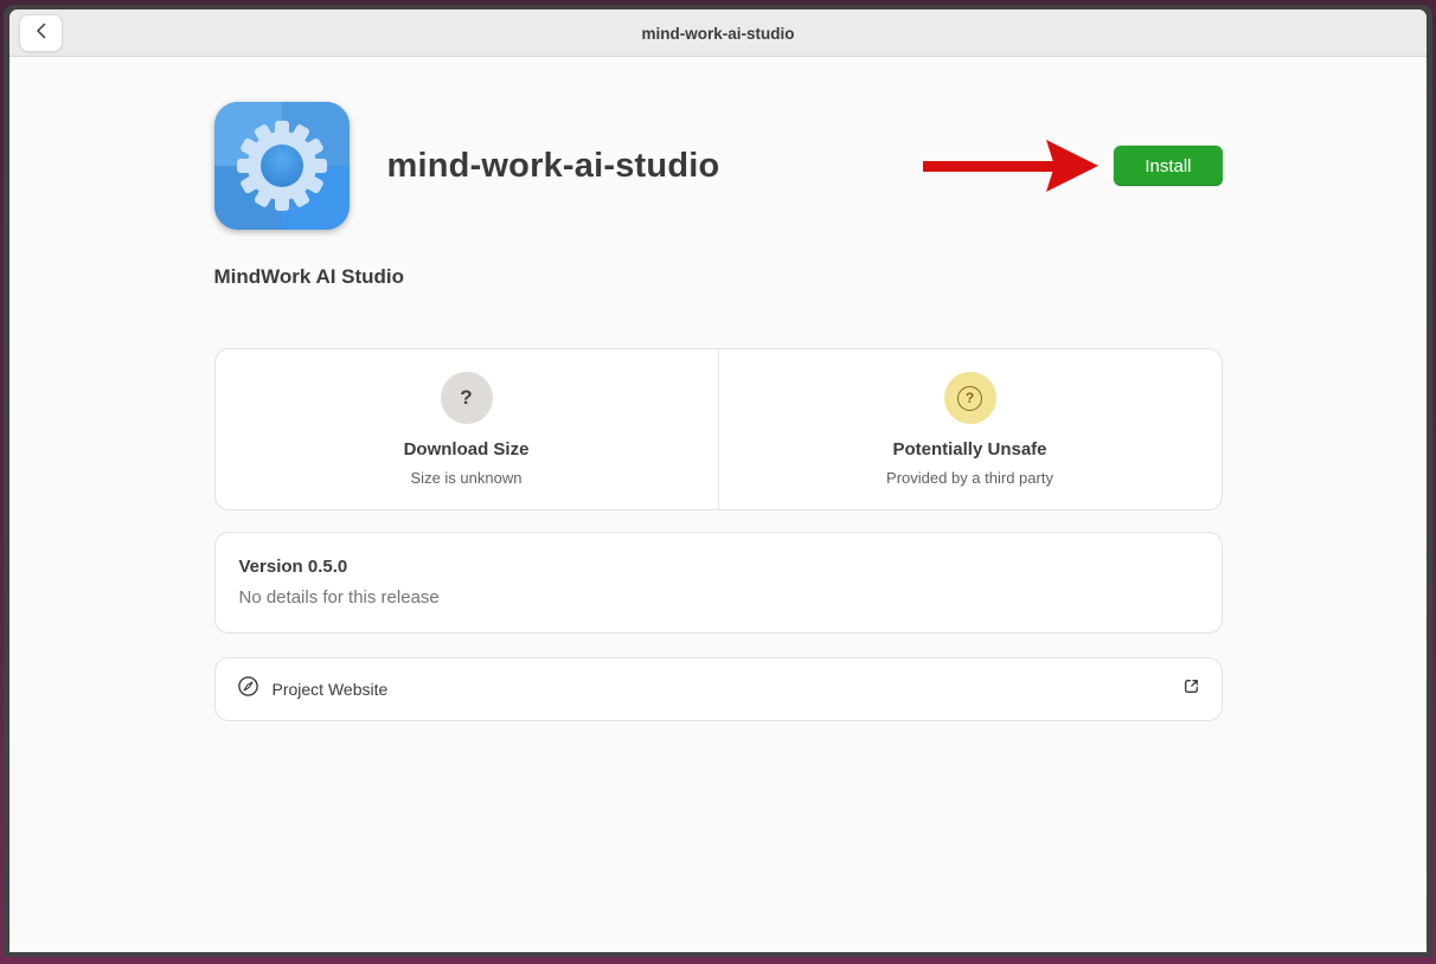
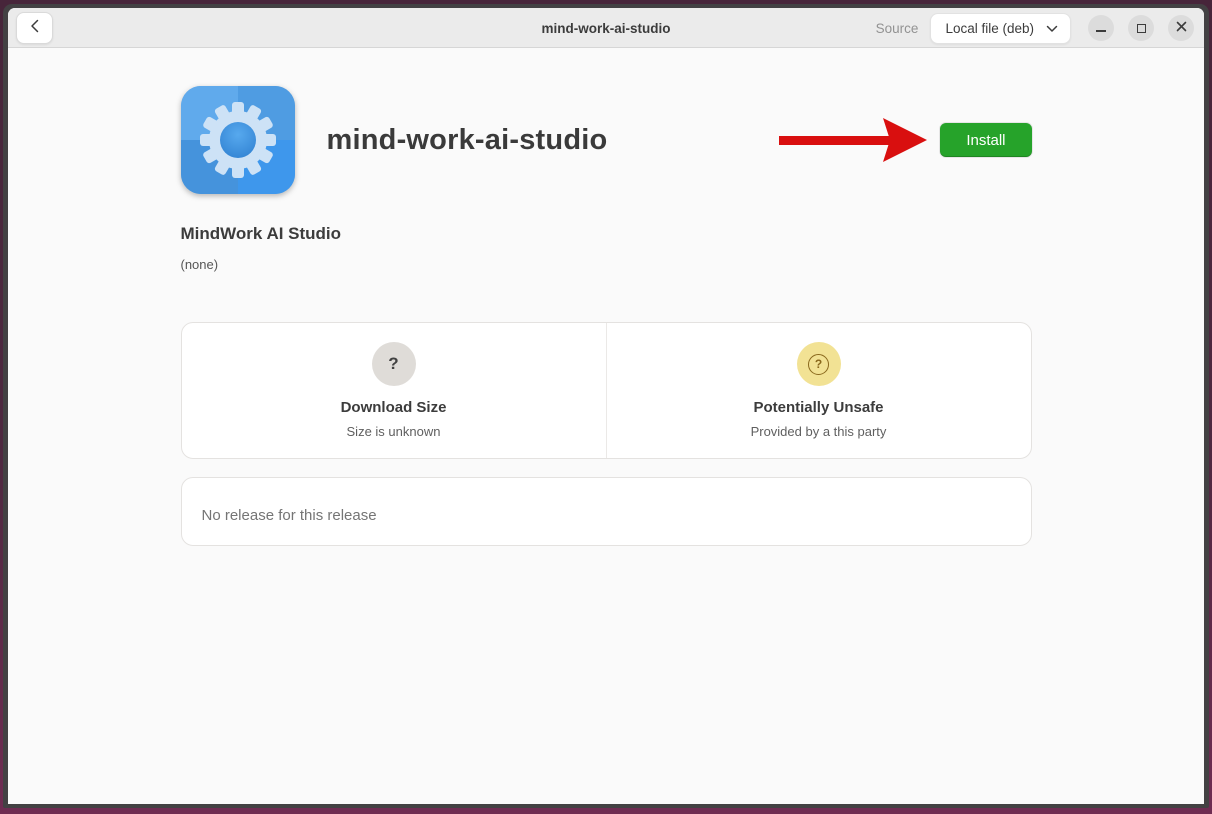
  mind-work-ai-studio
+ Source
+ Local file (deb)
  mind-work-ai-studio
  Install
  MindWork AI Studio
+ (none)
  ?
  Download Size
  Size is unknown
  ?
  Potentially Unsafe
- Provided by a third party
+ Provided by a this party
- Version 0.5.0
- No details for this release
+ No release for this release
- Project Website
